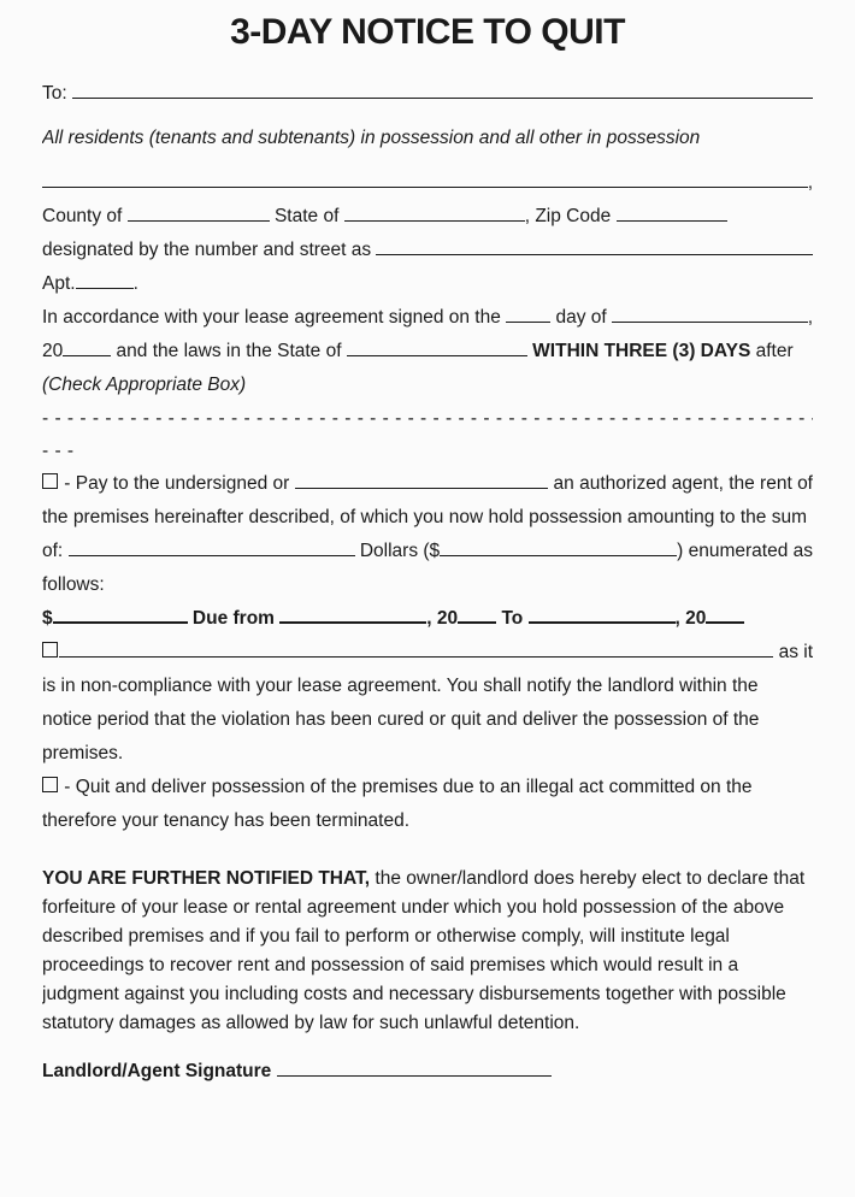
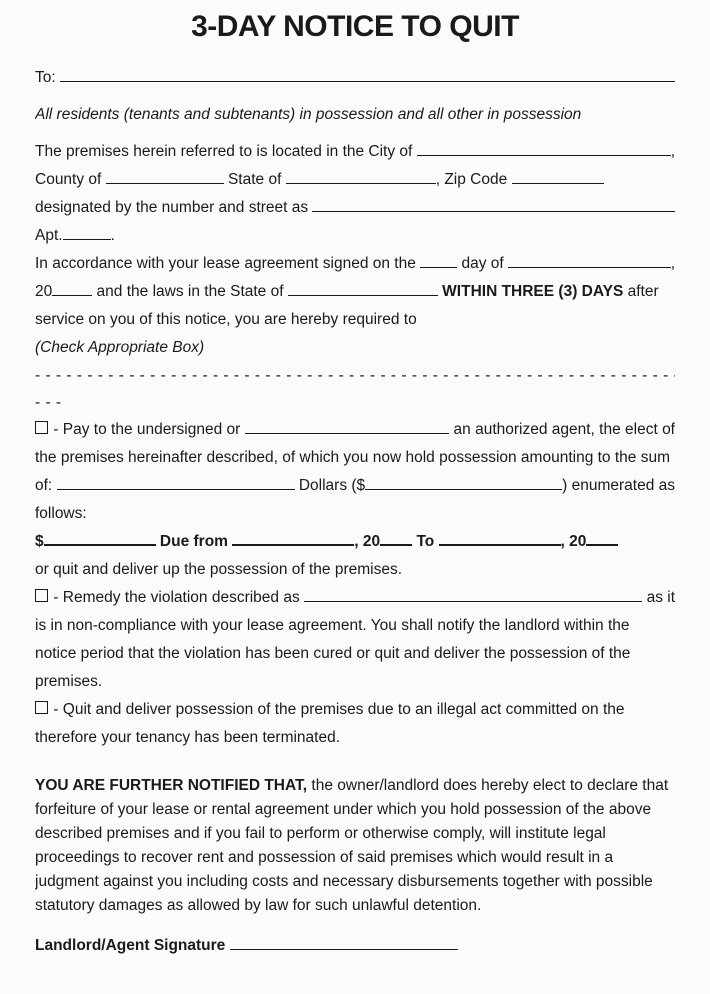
  3-DAY NOTICE TO QUIT
  To:
  All residents (tenants and subtenants) in possession and all other in possession
+ The premises herein referred to is located in the City of
  ,
  County of
  State of
  , Zip Code
  designated by the number and street as
  Apt.
  .
  In accordance with your lease agreement signed on the
  day of
  ,
  20
  and the laws in the State of
  WITHIN THREE (3) DAYS
  after
+ service on you of this notice, you are hereby required to
  (Check Appropriate Box)
  - - - - - - - - - - - - - - - - - - - - - - - - - - - - - - - - - - - - - - - - - - - - - - - - - - - - - - - - - - - - -
  - - -
  - Pay to the undersigned or
- an authorized agent, the rent of
+ an authorized agent, the elect of
  the premises hereinafter described, of which you now hold possession amounting to the sum
  of:
  Dollars ($
  ) enumerated as
  follows:
  $
  Due from
  , 20
  To
  , 20
+ or quit and deliver up the possession of the premises.
+ - Remedy the violation described as
  as it
  is in non-compliance with your lease agreement. You shall notify the landlord within the
  notice period that the violation has been cured or quit and deliver the possession of the
  premises.
  - Quit and deliver possession of the premises due to an illegal act committed on the
  therefore your tenancy has been terminated.
  YOU ARE FURTHER NOTIFIED THAT,
  the owner/landlord does hereby elect to declare that
  forfeiture of your lease or rental agreement under which you hold possession of the above
  described premises and if you fail to perform or otherwise comply, will institute legal
  proceedings to recover rent and possession of said premises which would result in a
  judgment against you including costs and necessary disbursements together with possible
  statutory damages as allowed by law for such unlawful detention.
  Landlord/Agent Signature
